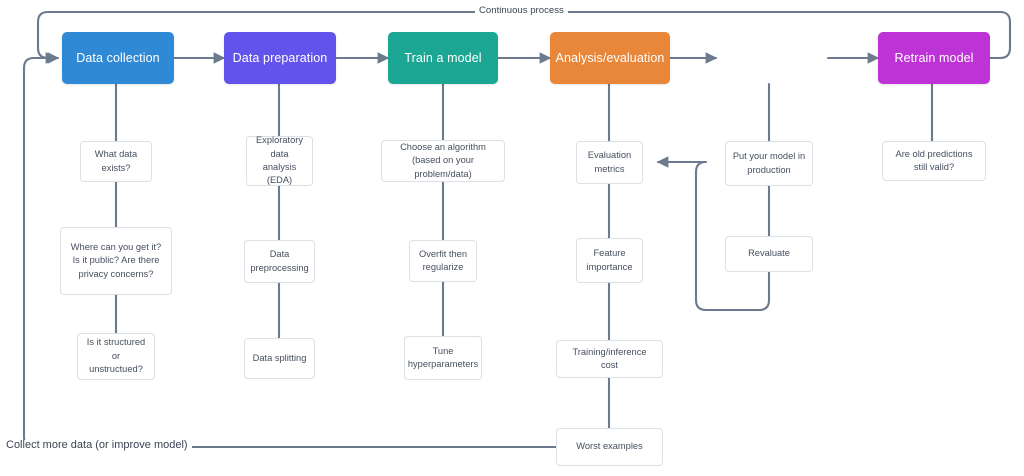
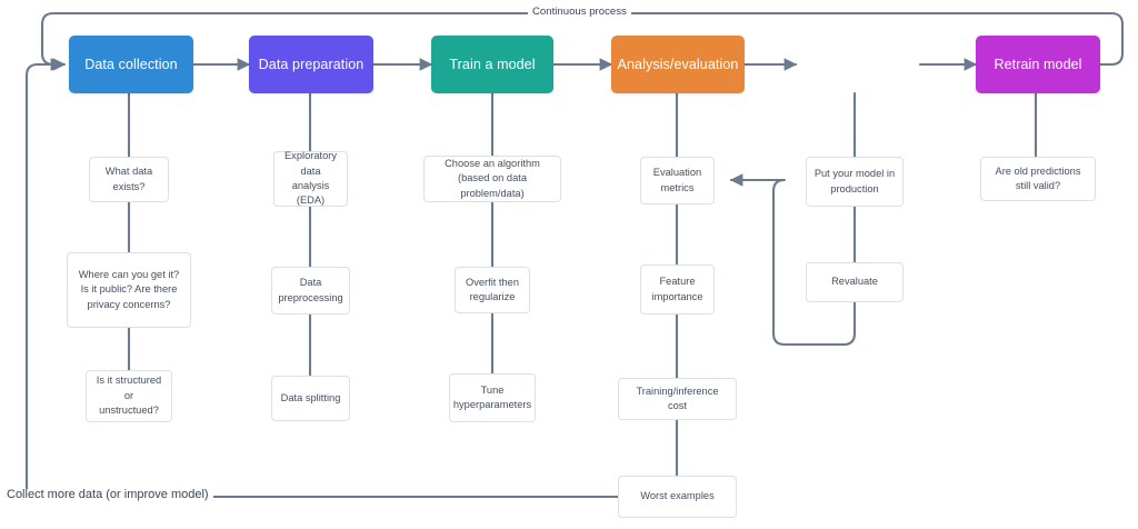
  Data collection
  Data preparation
  Train a model
  Analysis/evaluation
  Retrain model
  What data exists?
  Where can you get it? Is it public? Are there privacy concerns?
  Is it structured or unstructued?
  Exploratory data analysis (EDA)
  Data preprocessing
  Data splitting
- Choose an algorithm (based on your problem/data)
+ Choose an algorithm (based on data problem/data)
  Overfit then regularize
  Tune hyperparameters
  Evaluation metrics
  Feature importance
  Training/inference cost
  Worst examples
  Put your model in production
  Revaluate
  Are old predictions still valid?
  Continuous process
  Collect more data (or improve model)
